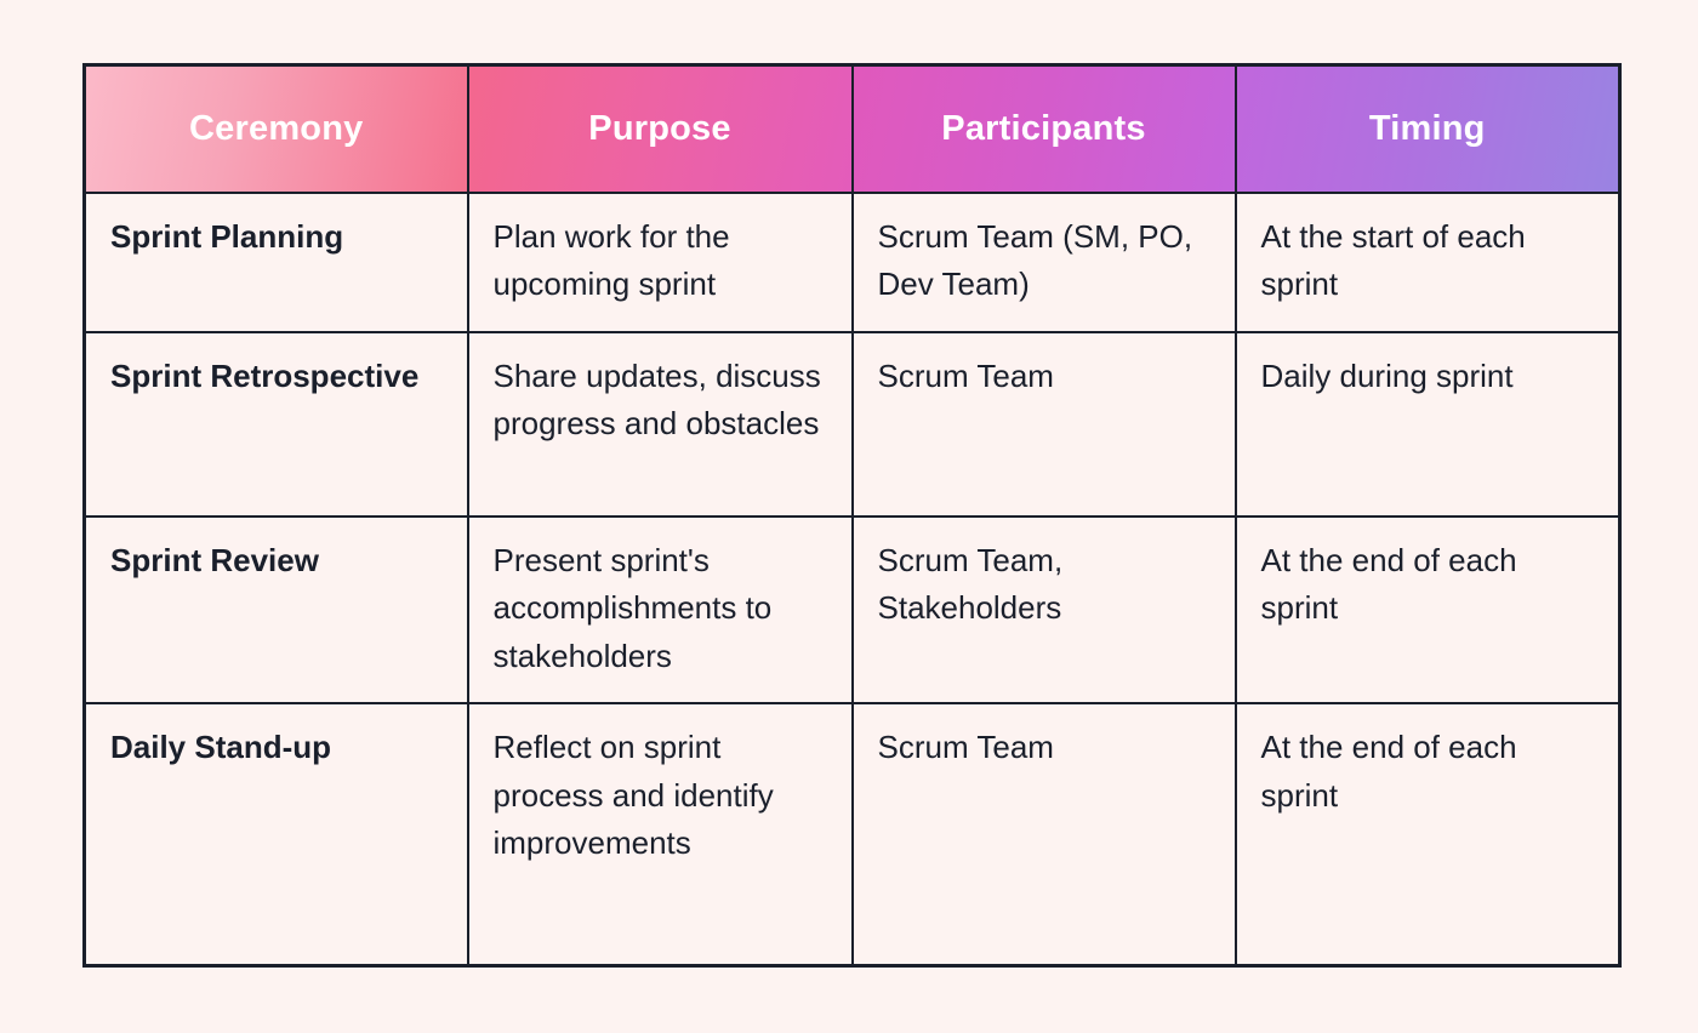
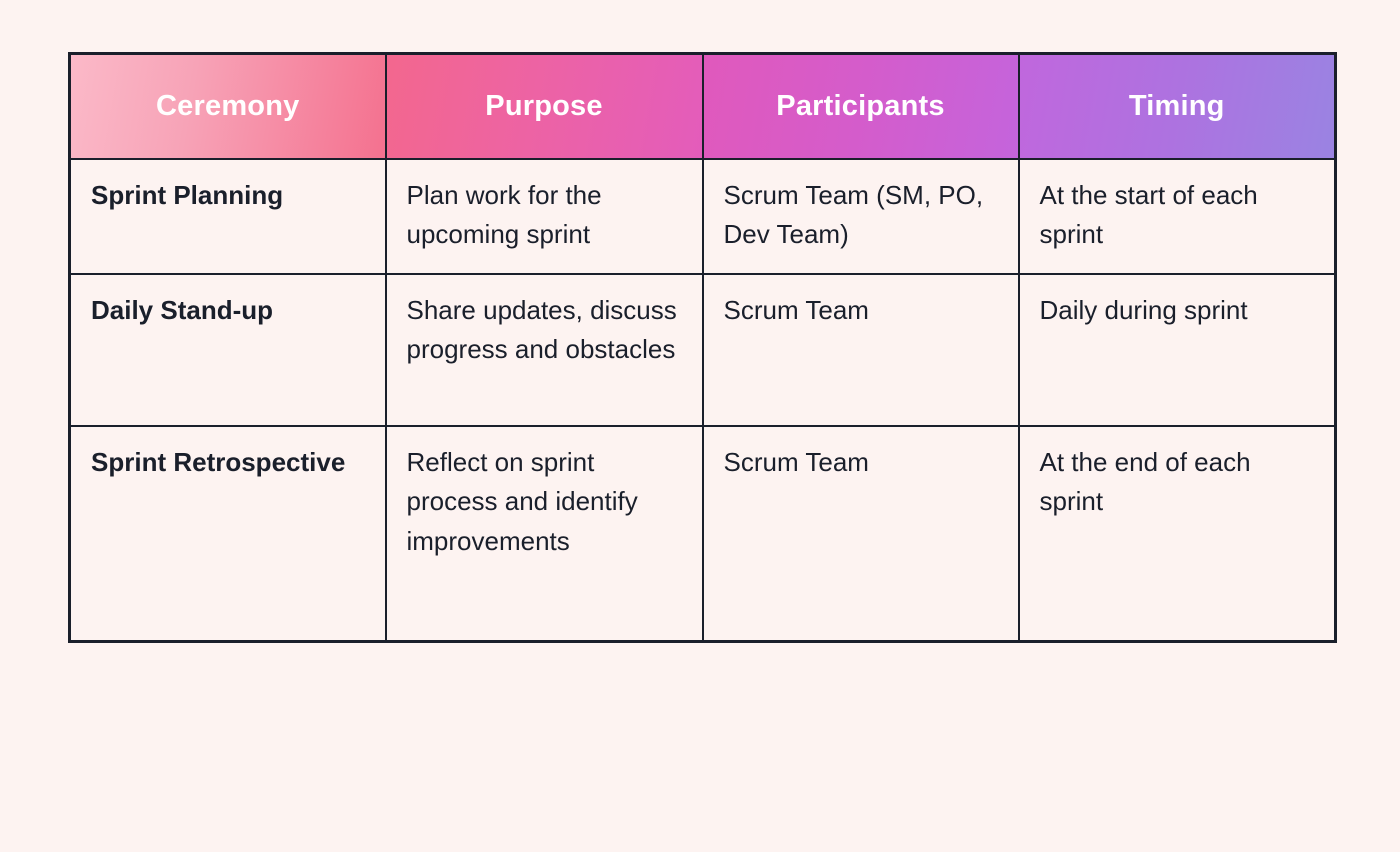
  Ceremony	Purpose	Participants	Timing
  Sprint Planning	Plan work for the upcoming sprint	Scrum Team (SM, PO, Dev Team)	At the start of each sprint
- Sprint Retrospective	Share updates, discuss progress and obstacles	Scrum Team	Daily during sprint
+ Daily Stand-up	Share updates, discuss progress and obstacles	Scrum Team	Daily during sprint
- Sprint Review	Present sprint's accomplishments to stakeholders	Scrum Team, Stakeholders	At the end of each sprint
- Daily Stand-up	Reflect on sprint process and identify improvements	Scrum Team	At the end of each sprint
+ Sprint Retrospective	Reflect on sprint process and identify improvements	Scrum Team	At the end of each sprint
